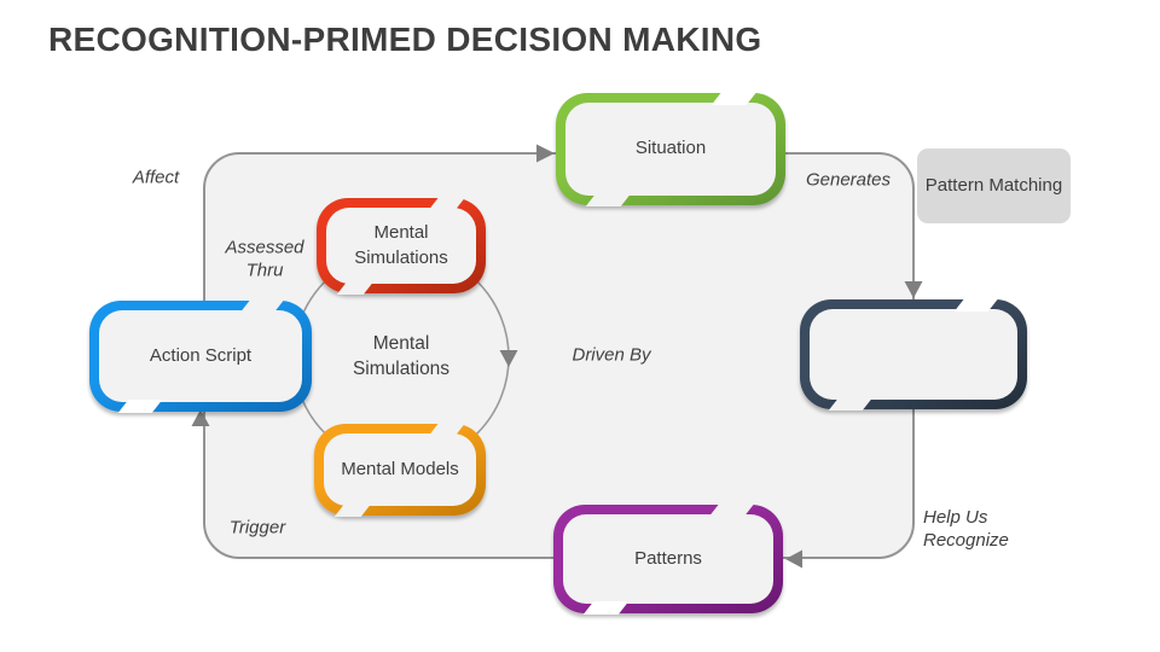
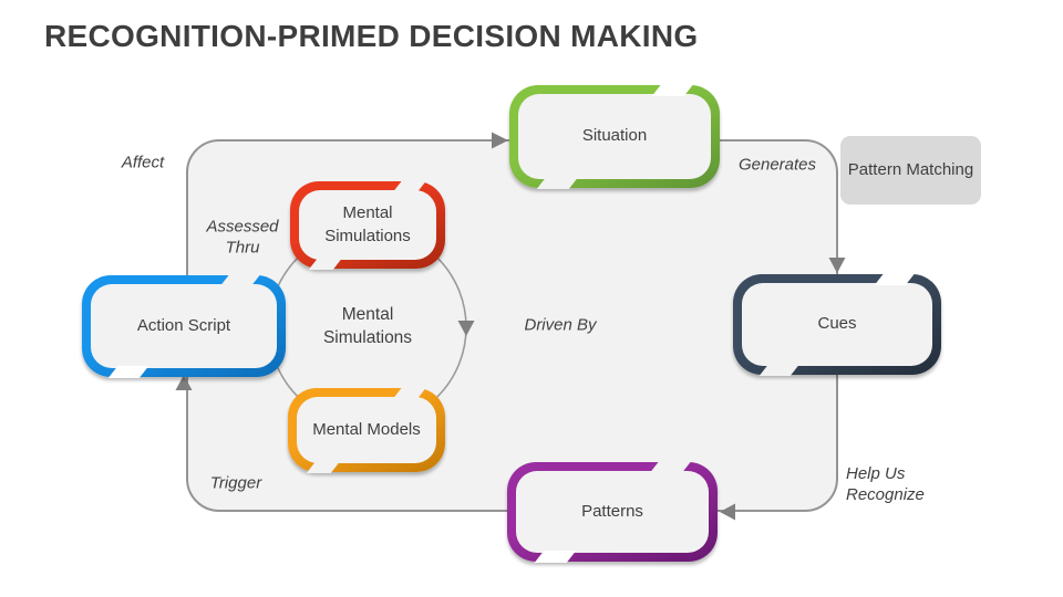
  RECOGNITION-PRIMED DECISION MAKING
  Situation
  Mental Simulations
  Mental Models
  Action Script
+ Cues
  Patterns
  Pattern Matching
  Mental Simulations
  Affect
  Generates
  Assessed Thru
  Driven By
  Trigger
  Help Us Recognize
